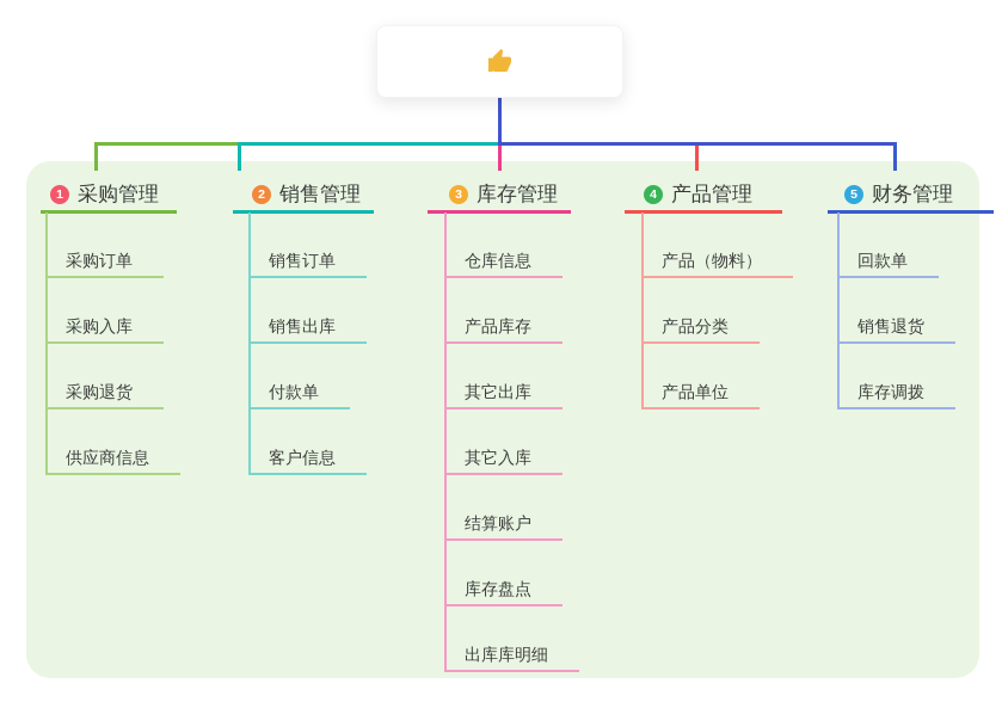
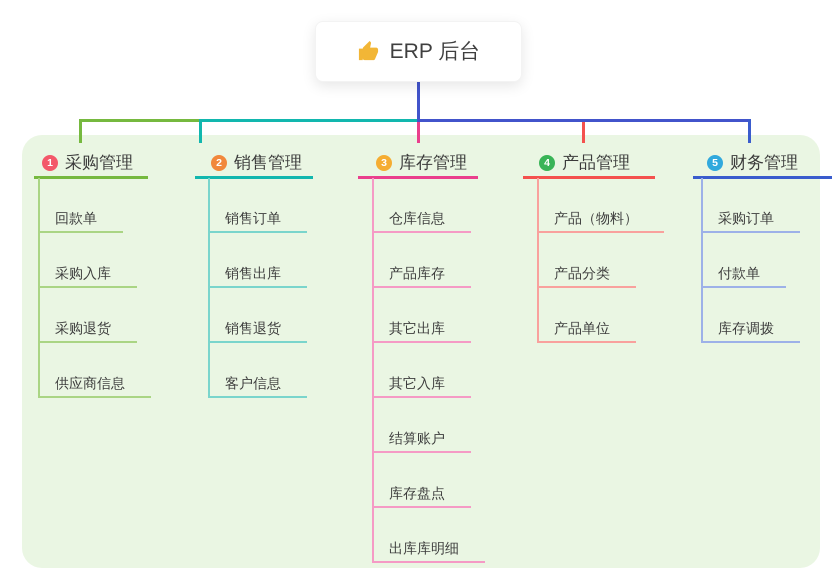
+ ERP 后台
  1
  采购管理
- 采购订单
+ 回款单
  采购入库
  采购退货
  供应商信息
  2
  销售管理
  销售订单
  销售出库
- 付款单
+ 销售退货
  客户信息
  3
  库存管理
  仓库信息
  产品库存
  其它出库
  其它入库
  结算账户
  库存盘点
  出库库明细
  4
  产品管理
  产品（物料）
  产品分类
  产品单位
  5
  财务管理
- 回款单
+ 采购订单
- 销售退货
+ 付款单
  库存调拨
